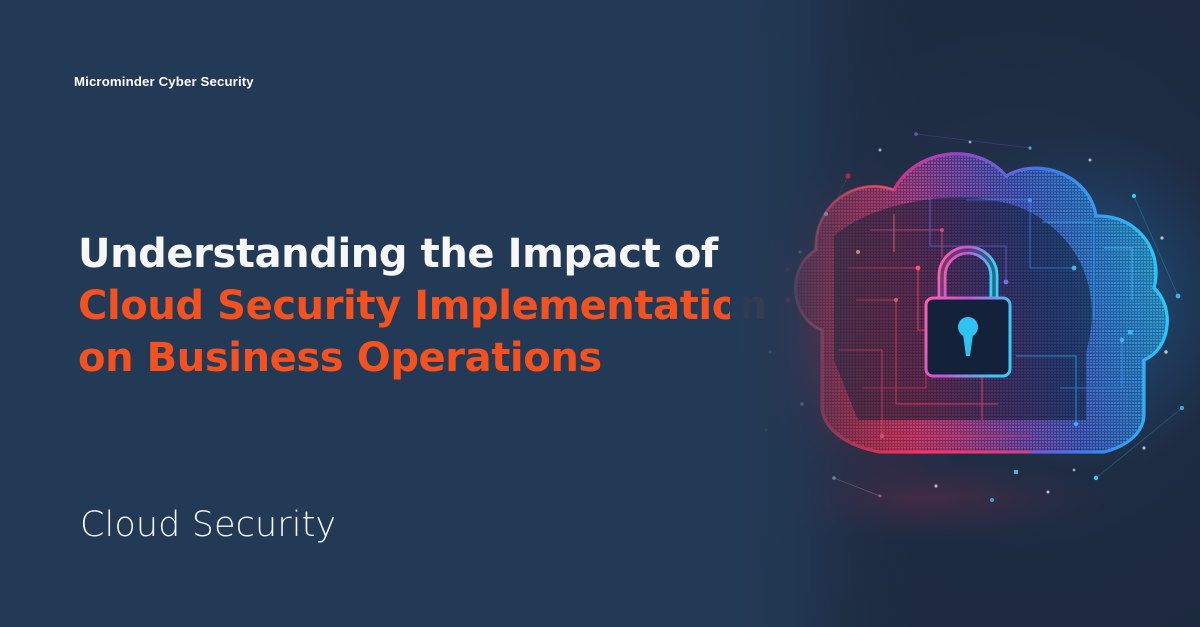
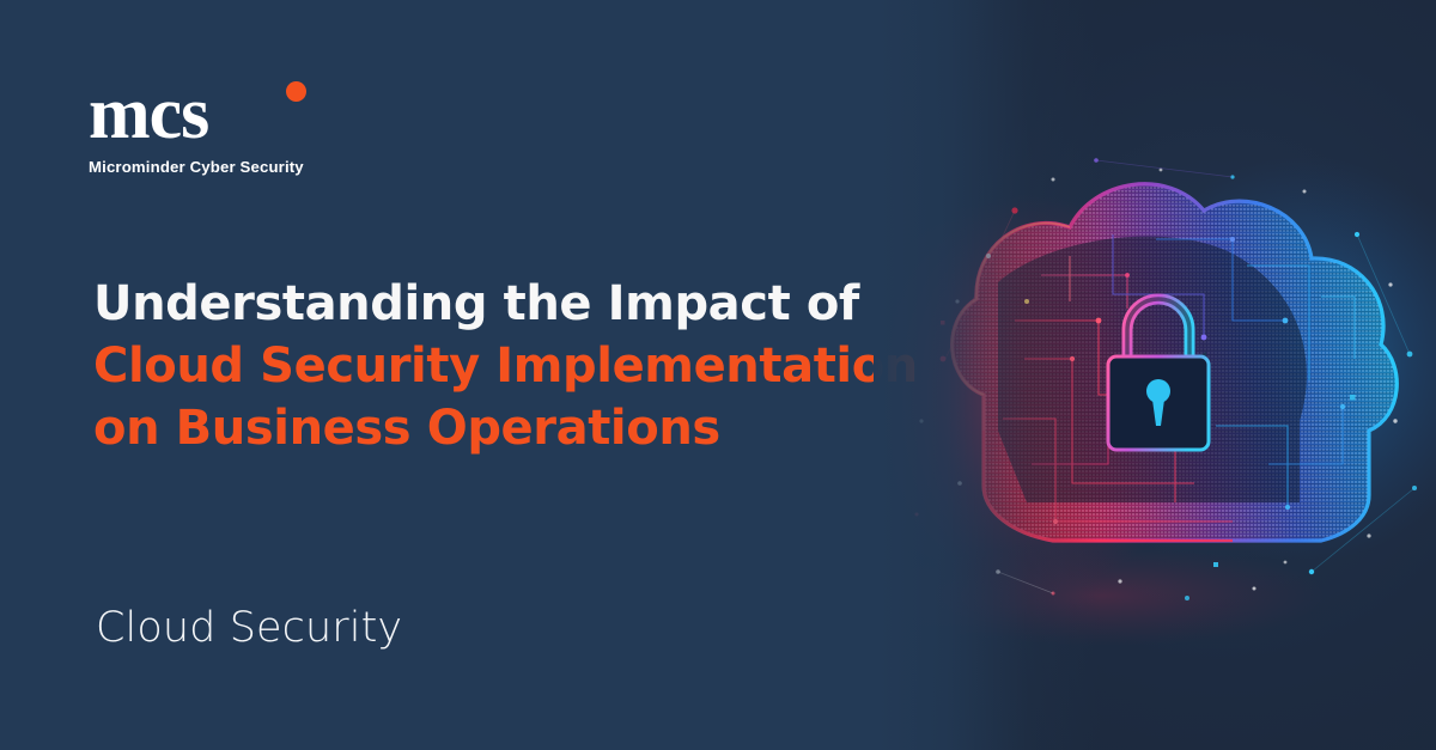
+ mcs
  Microminder Cyber Security
  Understanding the Impact of
  Cloud Security Implementatio
  on Business Operations
  Cloud Security
